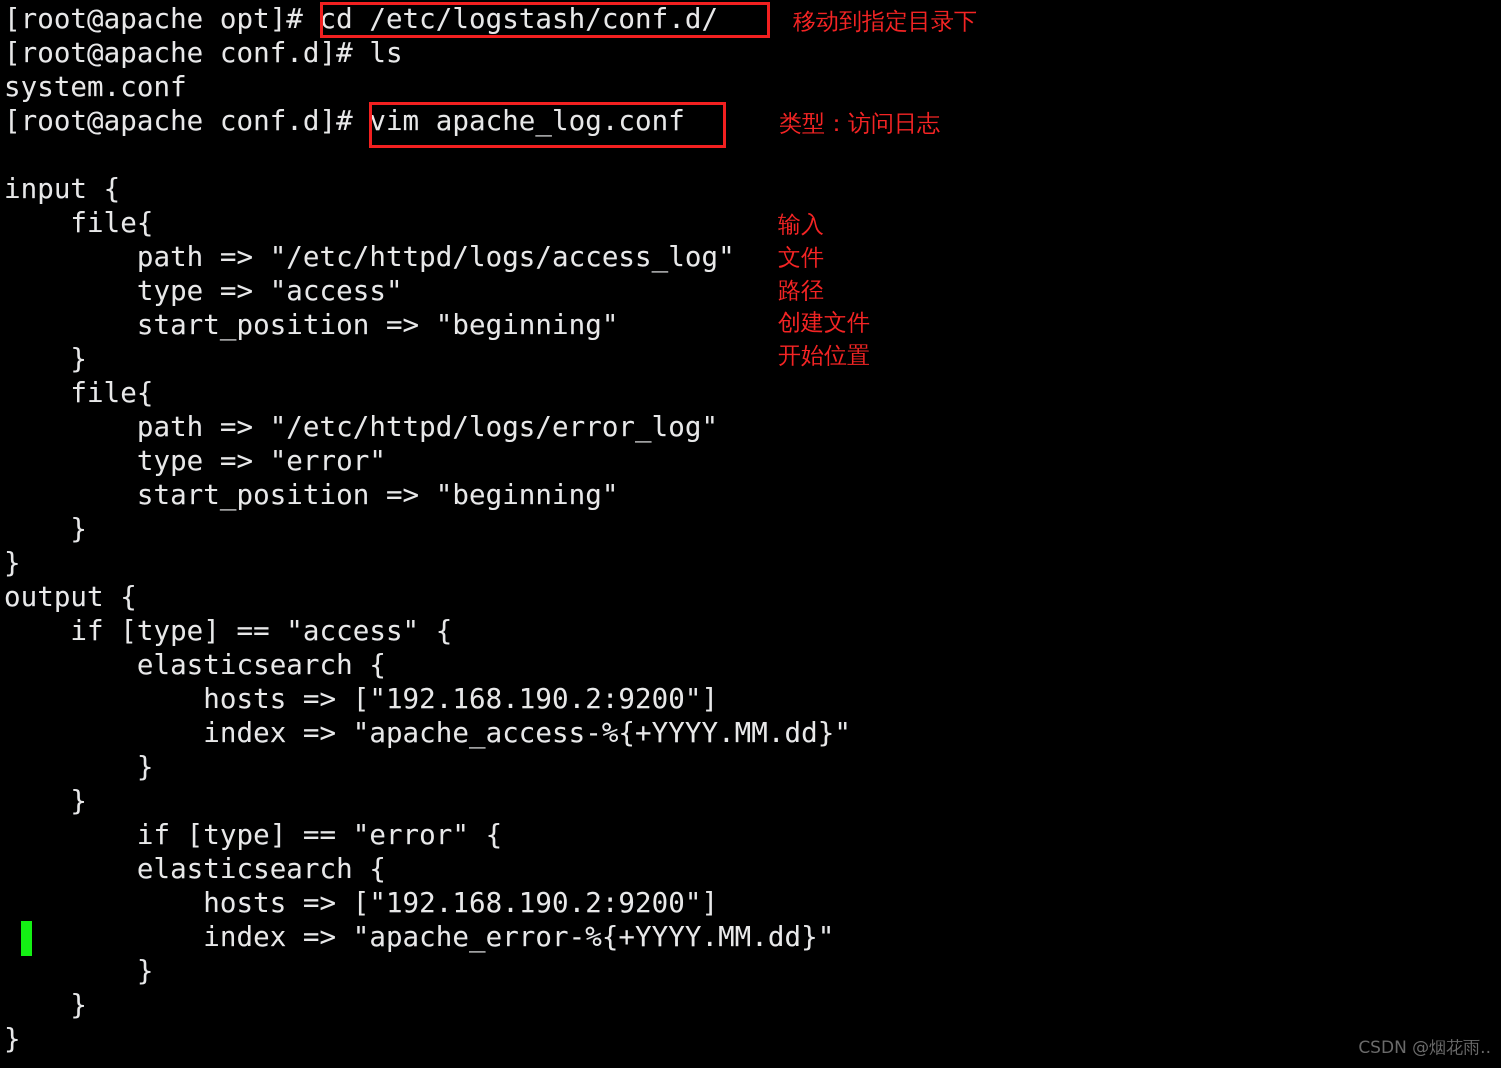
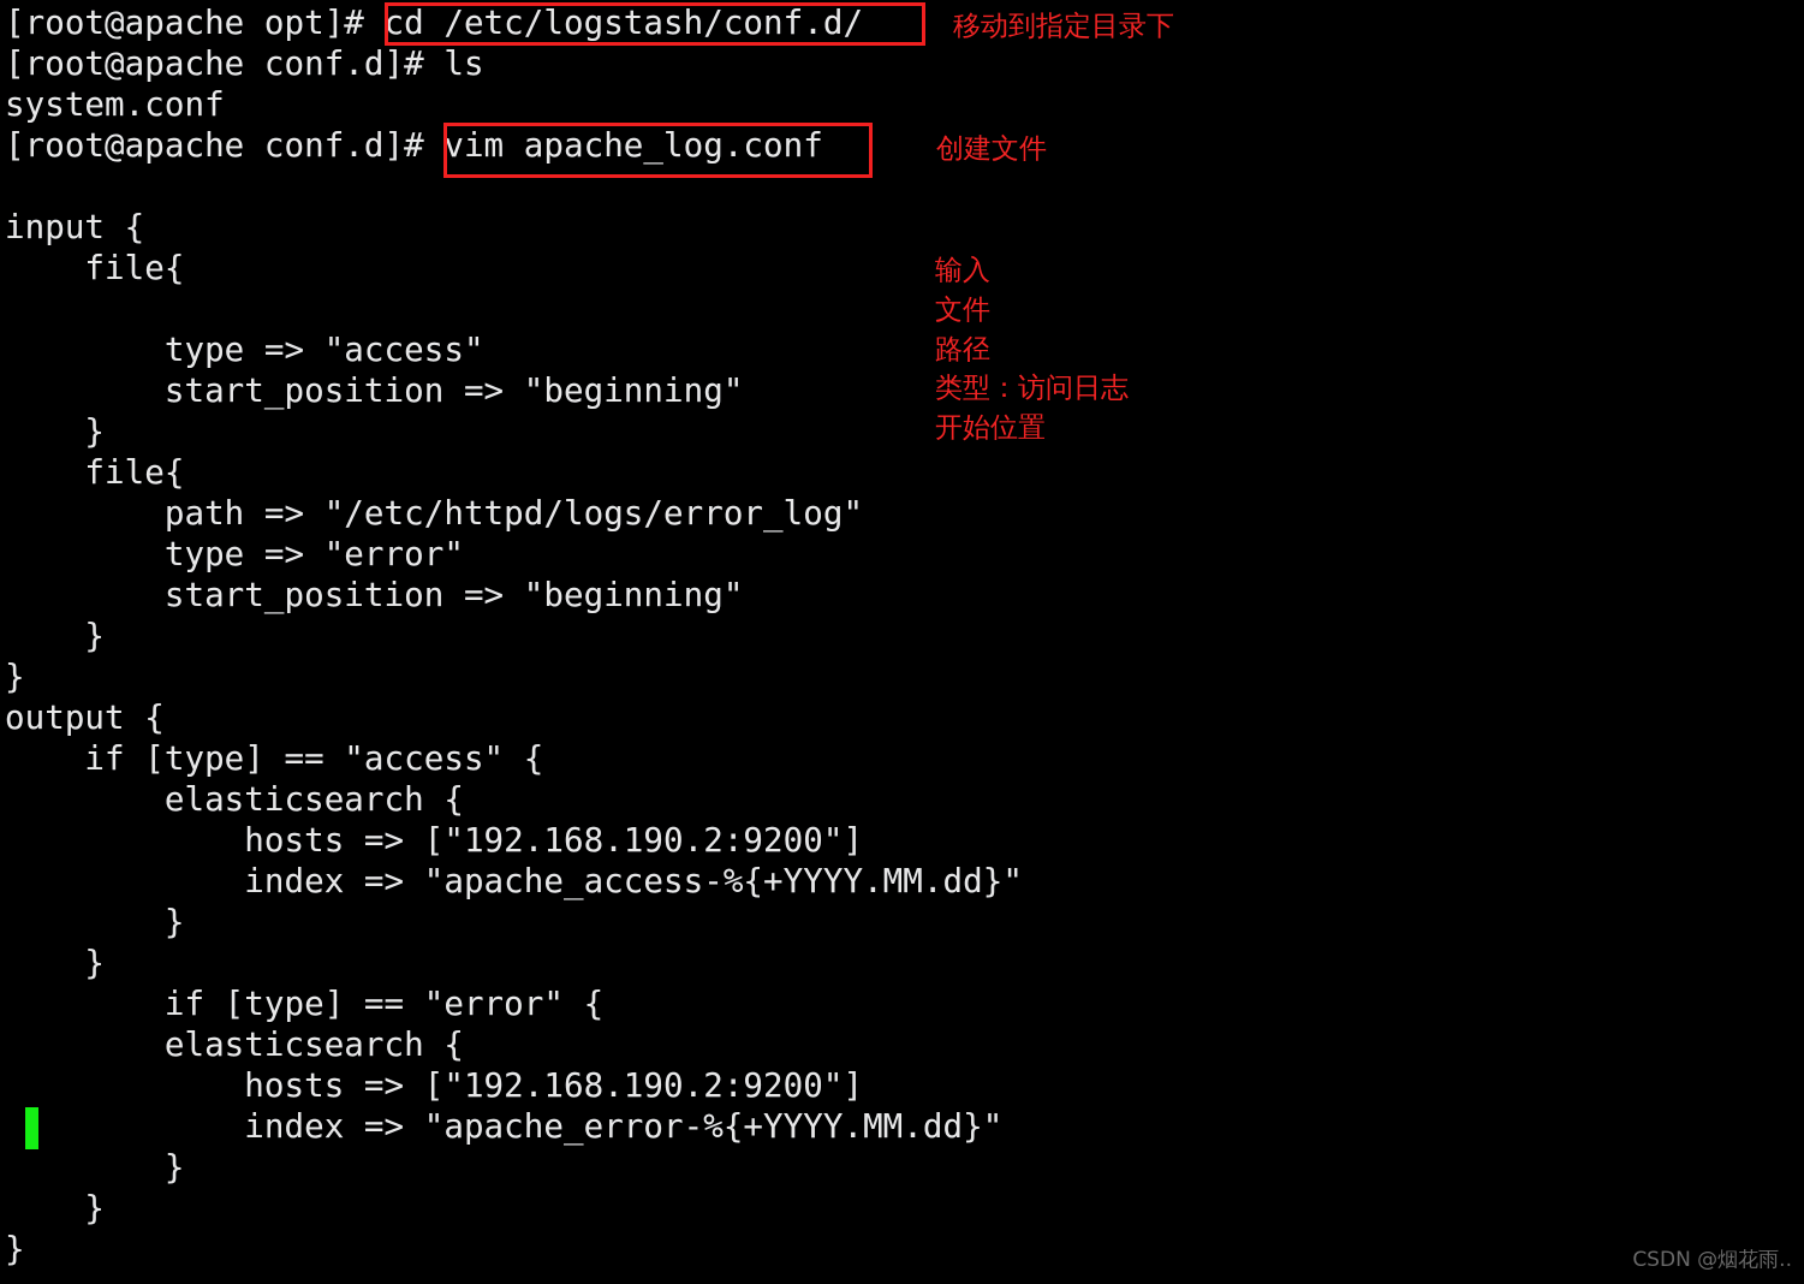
  [root@apache opt]# cd /etc/logstash/conf.d/
  [root@apache conf.d]# ls
  system.conf
  [root@apache conf.d]# vim apache_log.conf
  input {
  file{
- path => "/etc/httpd/logs/access_log"
  type => "access"
  start_position => "beginning"
  }
  file{
  path => "/etc/httpd/logs/error_log"
  type => "error"
  start_position => "beginning"
  }
  }
  output {
  if [type] == "access" {
  elasticsearch {
  hosts => ["192.168.190.2:9200"]
  index => "apache_access-%{+YYYY.MM.dd}"
  }
  }
  if [type] == "error" {
  elasticsearch {
  hosts => ["192.168.190.2:9200"]
  index => "apache_error-%{+YYYY.MM.dd}"
  }
  }
  }
  移动到指定目录下
- 类型：访问日志
+ 创建文件
  输入
  文件
  路径
- 创建文件
+ 类型：访问日志
  开始位置
  CSDN @烟花雨..
